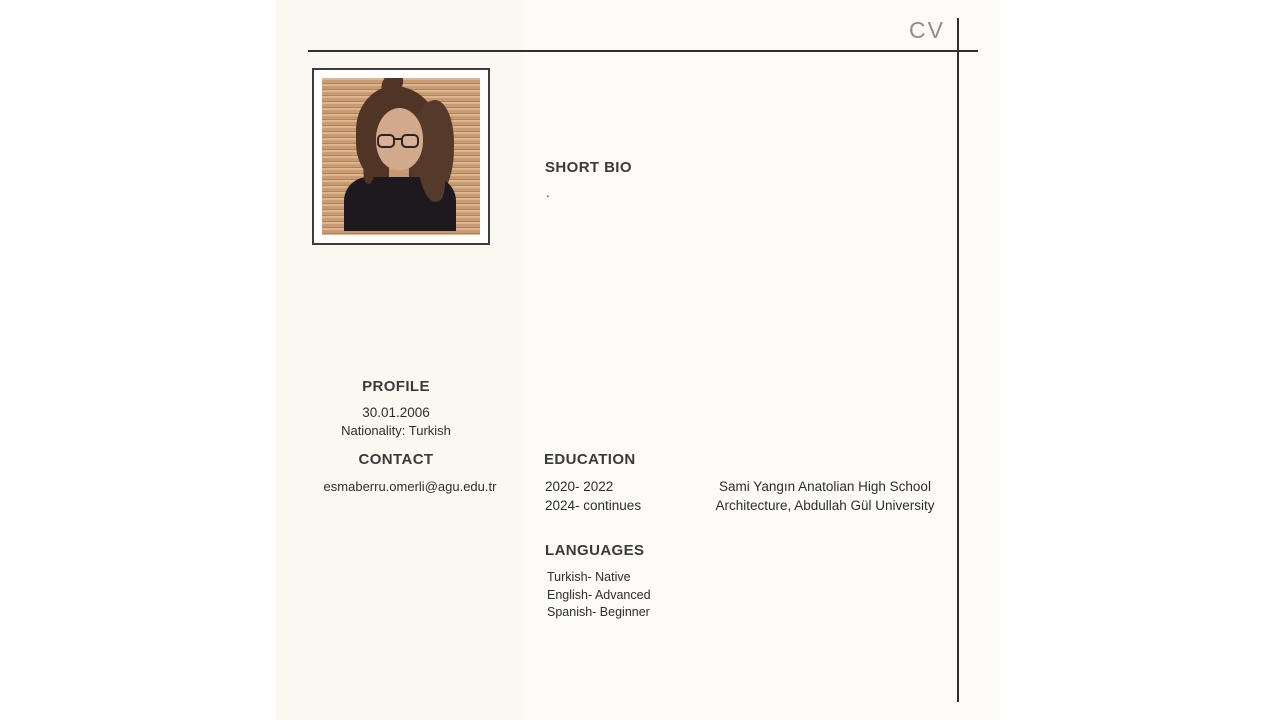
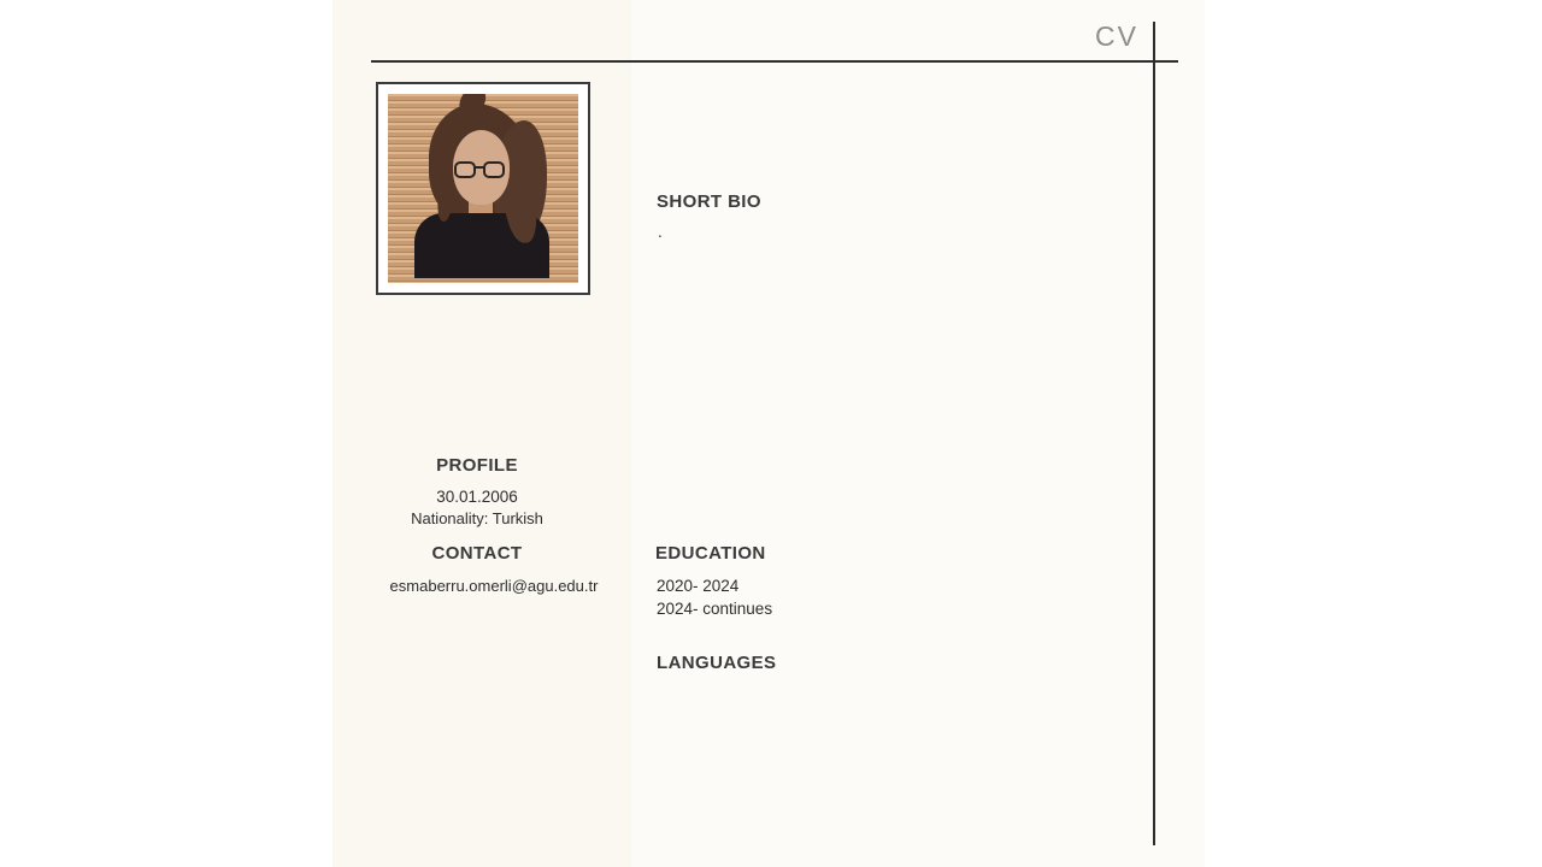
  CV
  SHORT BIO
  .
  PROFILE
  30.01.2006
  Nationality: Turkish
  CONTACT
  esmaberru.omerli@agu.edu.tr
  EDUCATION
- 2020- 2022
+ 2020- 2024
- Sami Yangın Anatolian High School
  2024- continues
- Architecture, Abdullah Gül University
  LANGUAGES
- Turkish- Native
- English- Advanced
- Spanish- Beginner
